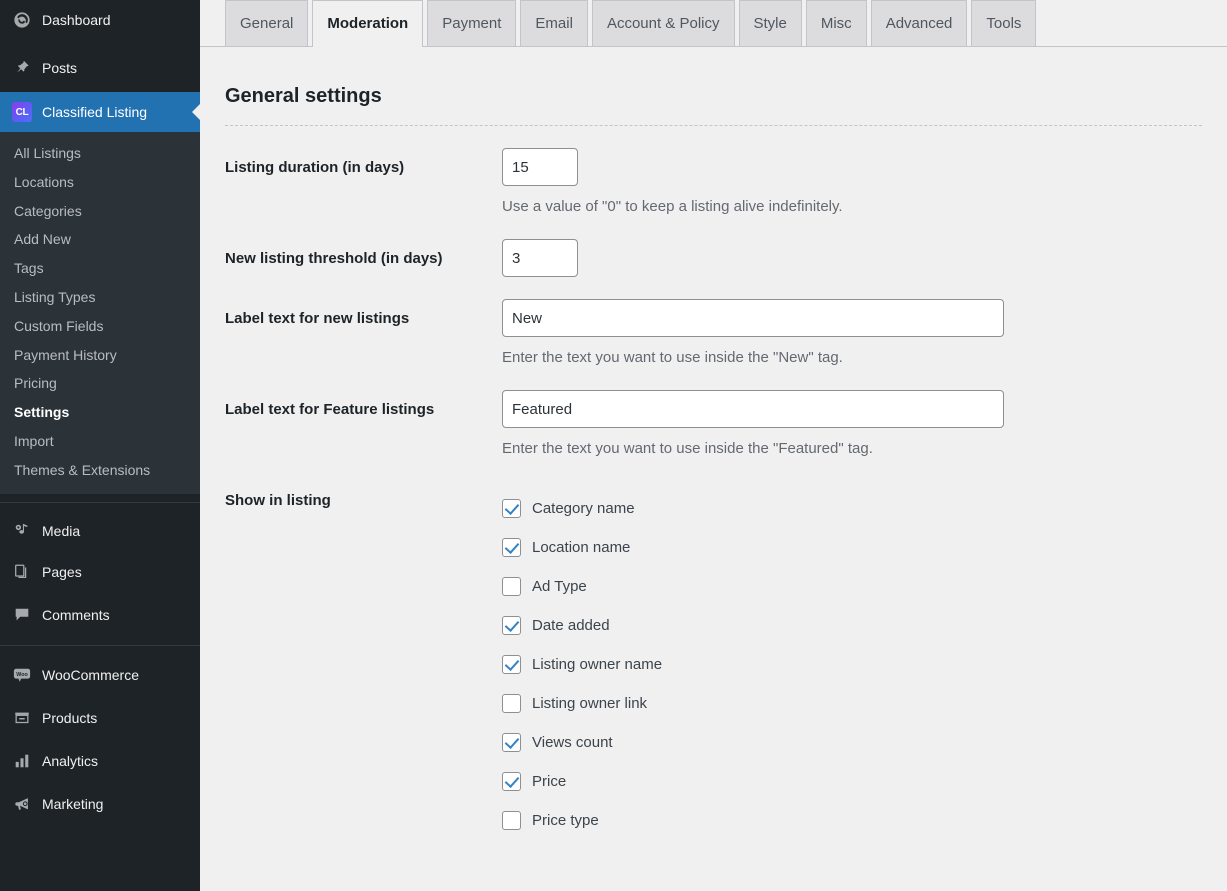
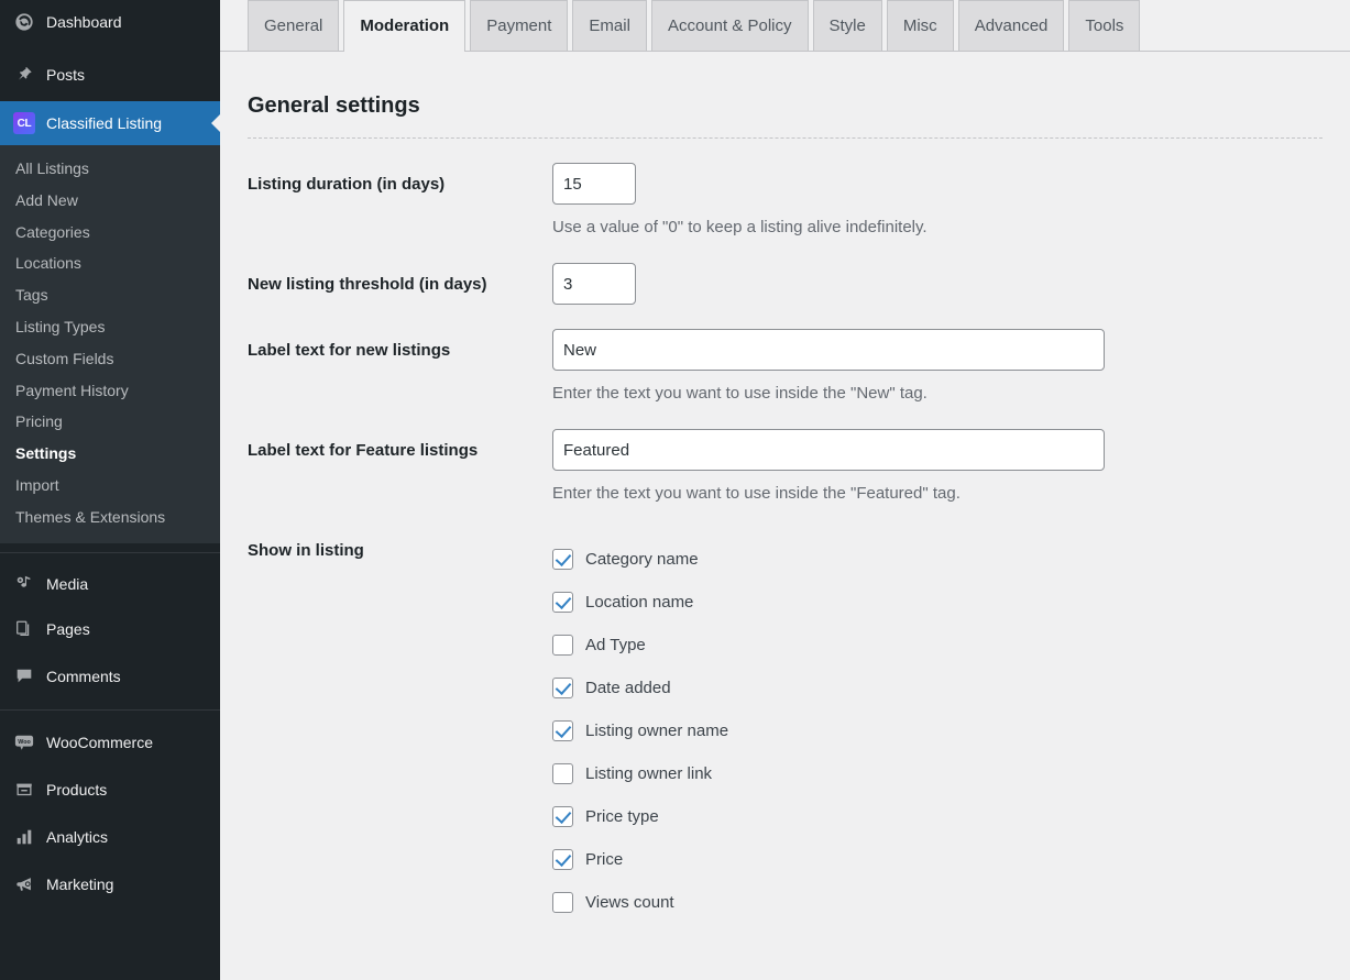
  Dashboard
  Posts
  CL
  Classified Listing
  All Listings
- Locations
+ Add New
  Categories
- Add New
+ Locations
  Tags
  Listing Types
  Custom Fields
  Payment History
  Pricing
  Settings
  Import
  Themes & Extensions
  Media
  Pages
  Comments
  WooCommerce
  Products
  Analytics
  Marketing
  General
  Moderation
  Payment
  Email
  Account & Policy
  Style
  Misc
  Advanced
  Tools
  General settings
  Listing duration (in days)
  15
  Use a value of "0" to keep a listing alive indefinitely.
  New listing threshold (in days)
  3
  Label text for new listings
  New
  Enter the text you want to use inside the "New" tag.
  Label text for Feature listings
  Featured
  Enter the text you want to use inside the "Featured" tag.
  Show in listing
  Category name
  Location name
  Ad Type
  Date added
  Listing owner name
  Listing owner link
- Views count
+ Price type
  Price
- Price type
+ Views count
